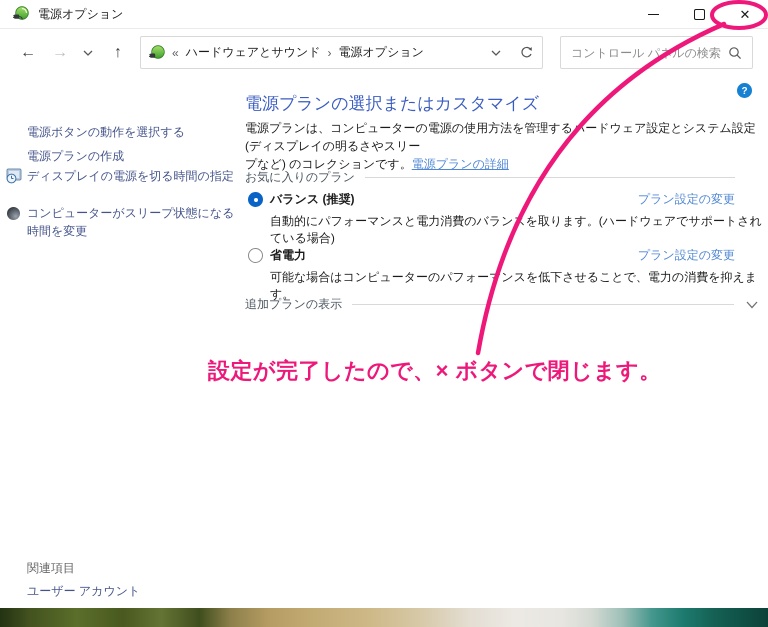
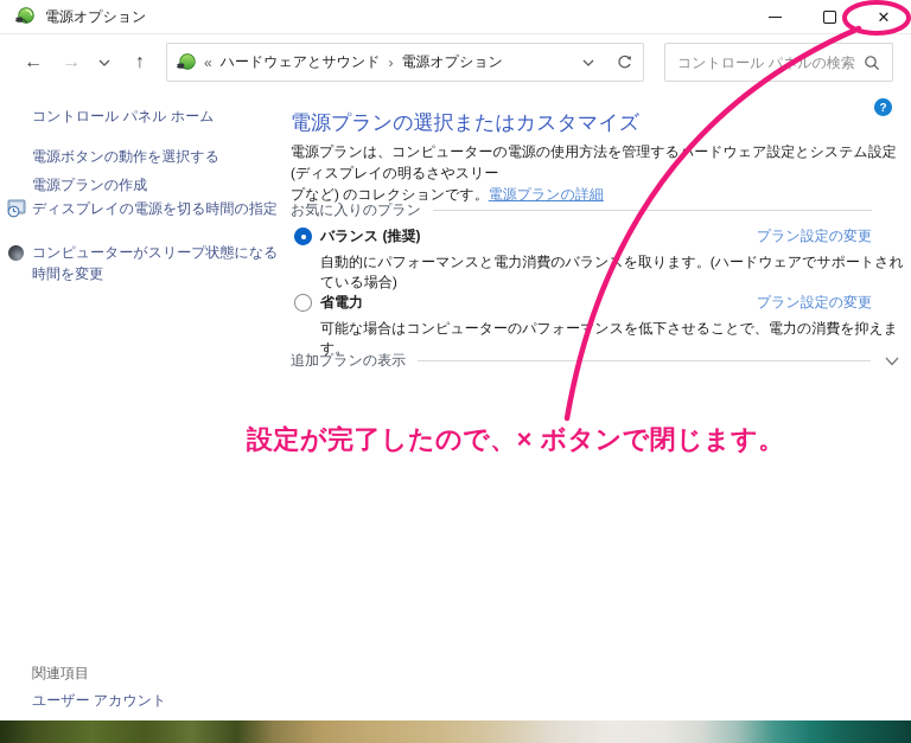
  電源オプション
  ✕
  ←
  →
  ↑
  «
  ハードウェアとサウンド
  ›
  電源オプション
  コントロール パルの検索
+ コントロール パネル ホーム
  電源ボタンの動作を選択する
  電源プランの作成
  ディスプレイの電源を切る時間の指定
  コンピューターがスリープ状態になる時間を変更
  関連項目
  ユーザー アカウント
  ?
  電源プランの選択またはカスタマイズ
  電源プランは、コンピューターの電源の使用方法を管理するードウェア設定とシステム設定 (ディスプレイの明るさやスリー
  プなど) のコレクションです。電源プランの詳細
  お気に入りのプラン
  バランス (推奨)
  プラン設定の変更
  自動的にパフォーマンスと電力消費のバランを取ります。(ハードウェアでサポートされている場合)
  省電力
  プラン設定の変更
  可能な場合はコンピューターのパフォーンスを低下させることで、電力の消費を抑えます。
  追加プランの表示
  設定が完了したので、× ボタンで閉じます。
